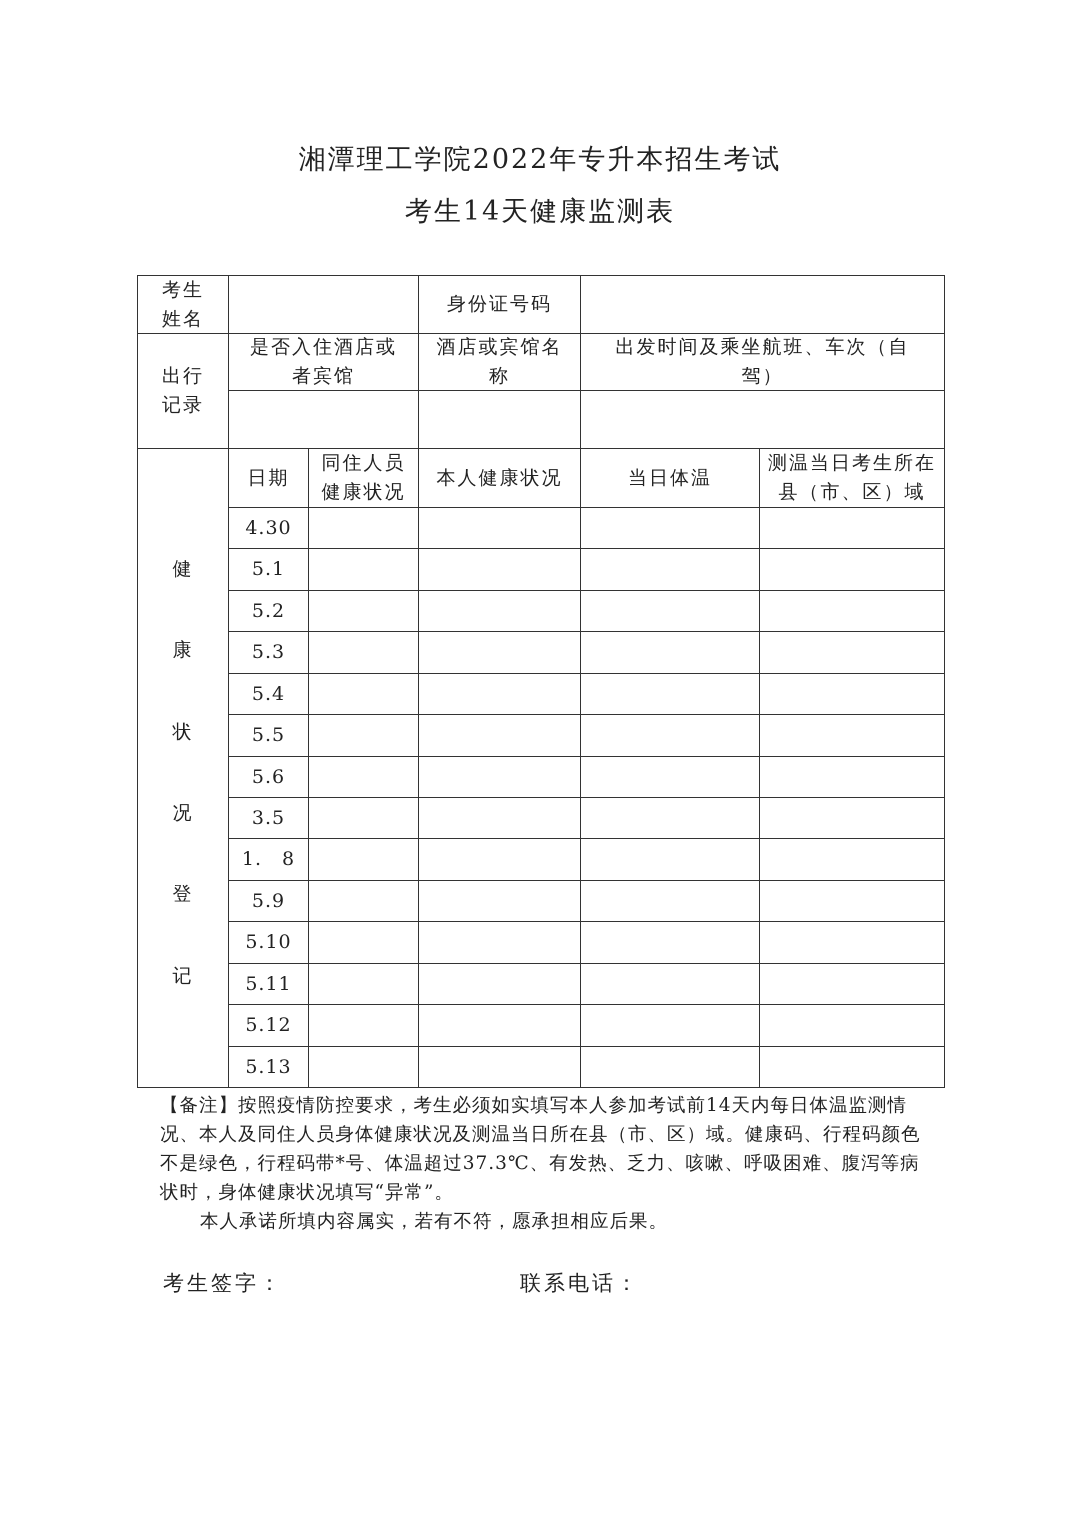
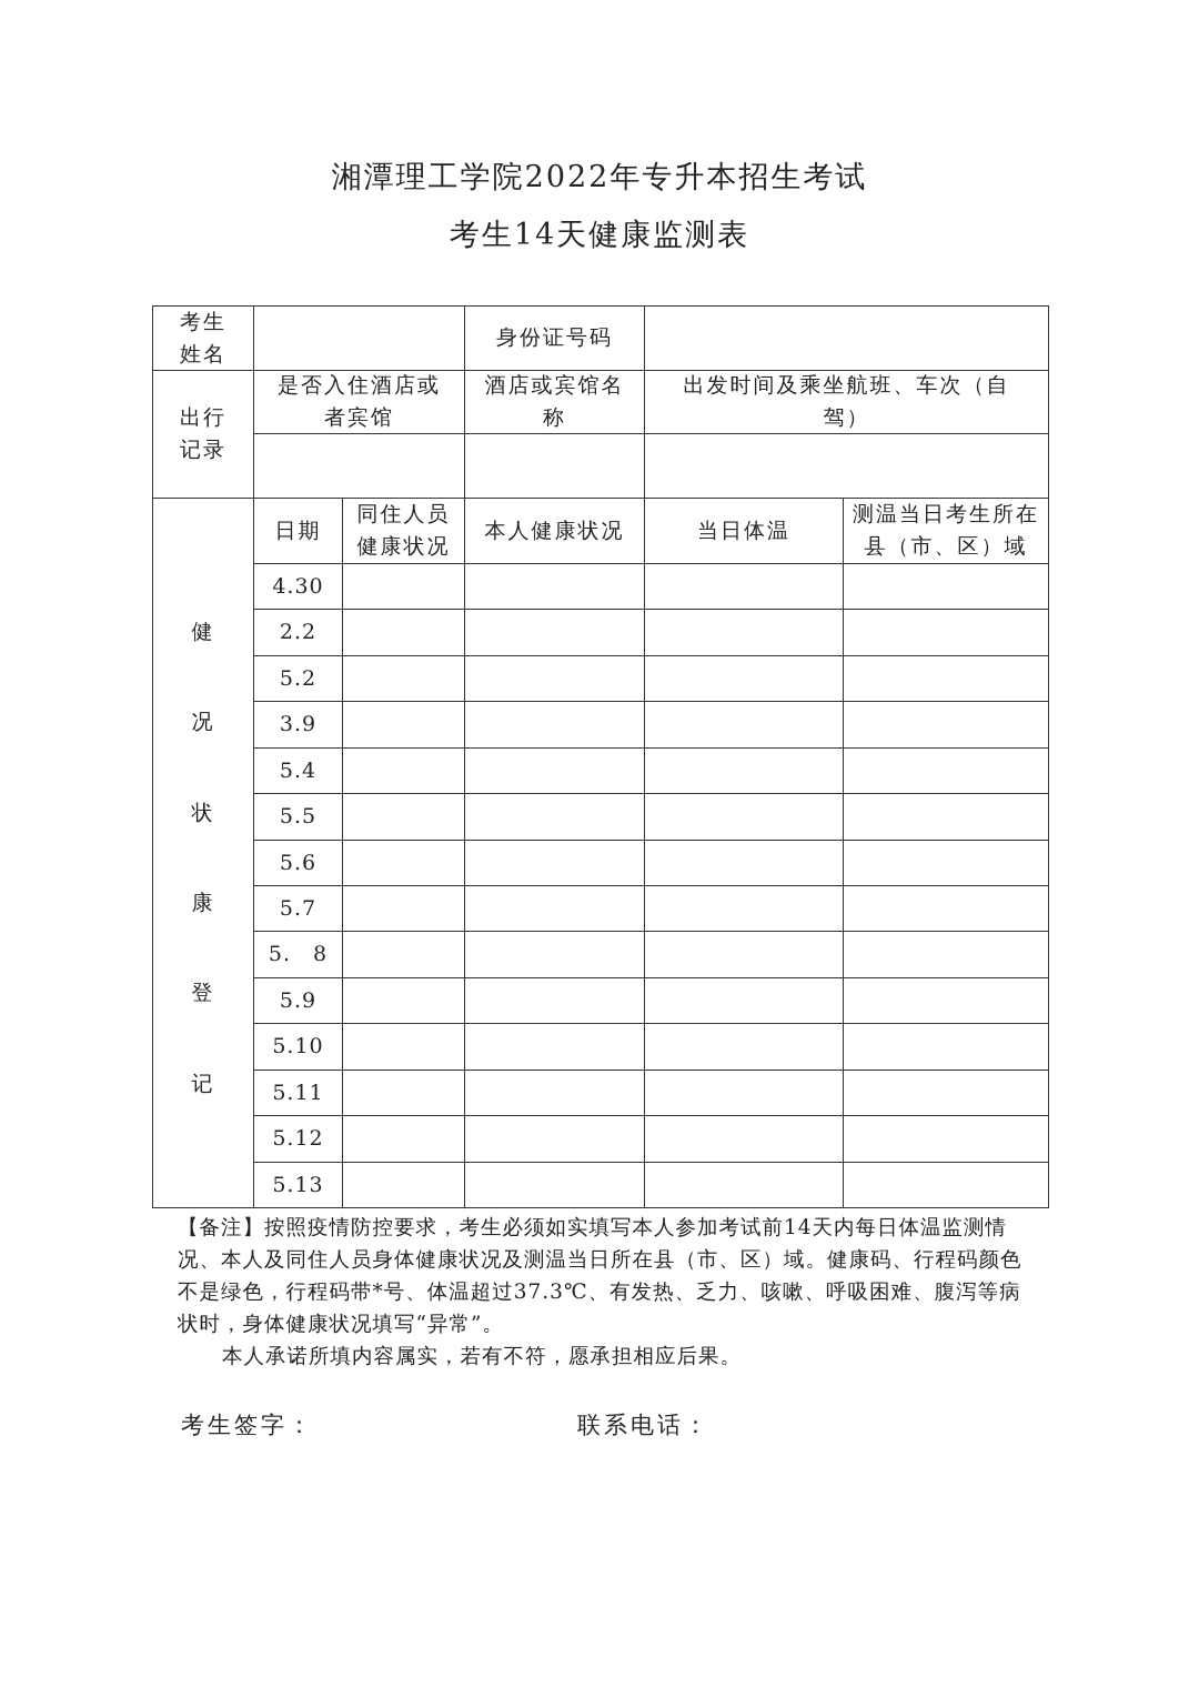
  湘潭理工学院2022年专升本招生考试
  考生14天健康监测表
  考生姓名
  身份证号码
  出行记录
  是否入住酒店或者宾馆
  酒店或宾馆名称
  出发时间及乘坐航班、车次（自驾）
  健
- 康
+ 况
  状
- 况
+ 康
  登
  记
  日期
  同住人员健康状况
  本人健康状况
  当日体温
  测温当日考生所在县（市、区）域
  4.30
- 5.1
+ 2.2
  5.2
- 5.3
+ 3.9
  5.4
  5.5
  5.6
- 3.5
+ 5.7
- 1. 8
+ 5. 8
  5.9
  5.10
  5.11
  5.12
  5.13
  【备注】按照疫情防控要求，考生必须如实填写本人参加考试前14天内每日体温监测情况、本人及同住人员身体健康状况及测温当日所在县（市、区）域。健康码、行程码颜色不是绿色，行程码带*号、体温超过37.3℃、有发热、乏力、咳嗽、呼吸困难、腹泻等病状时，身体健康状况填写“异常”。
  本人承诺所填内容属实，若有不符，愿承担相应后果。
  考生签字：
  联系电话：
